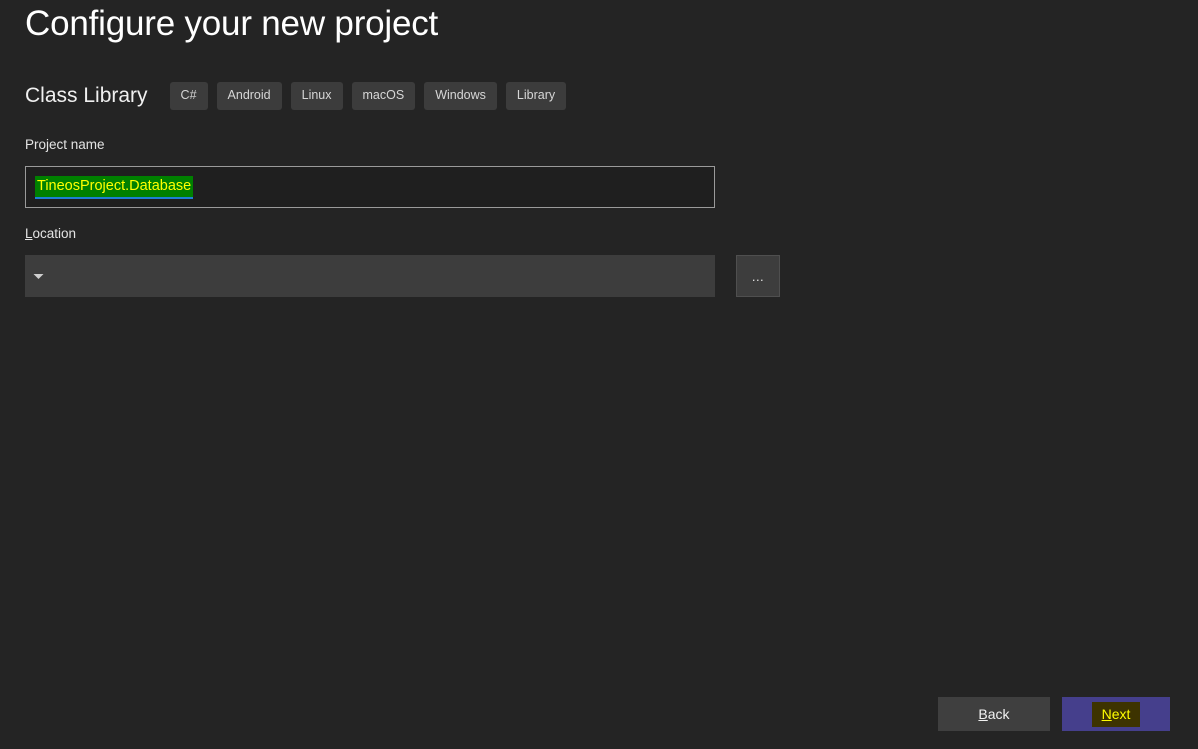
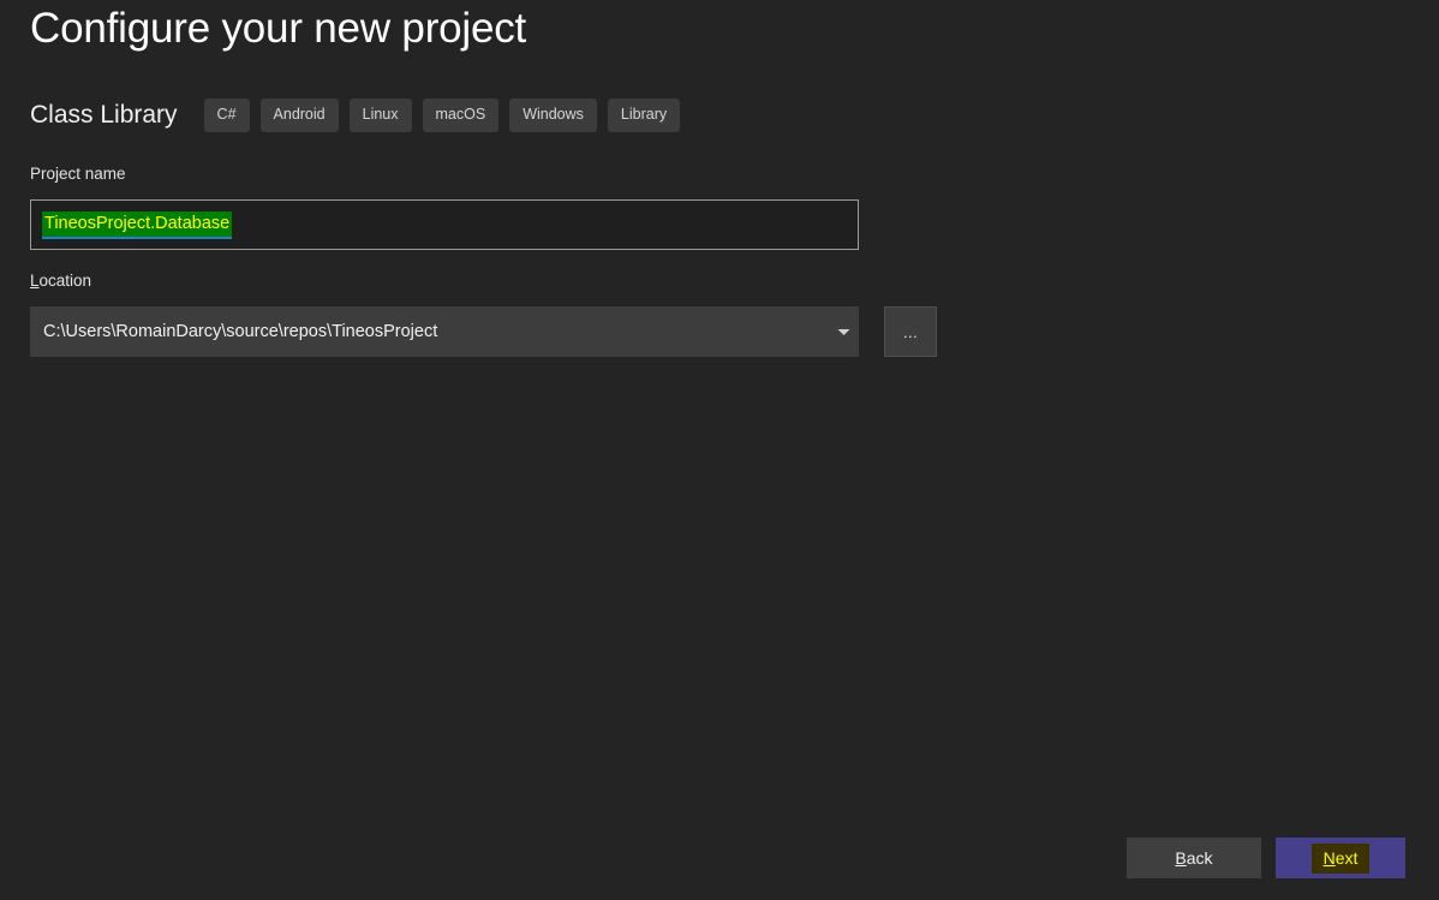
  Configure your new project
  Class Library
  C#
  Android
  Linux
  macOS
  Windows
  Library
  Project name
  TineosProject.Database
  Location
+ C:\Users\RomainDarcy\source\repos\TineosProject
  ...
  Back
  Next
